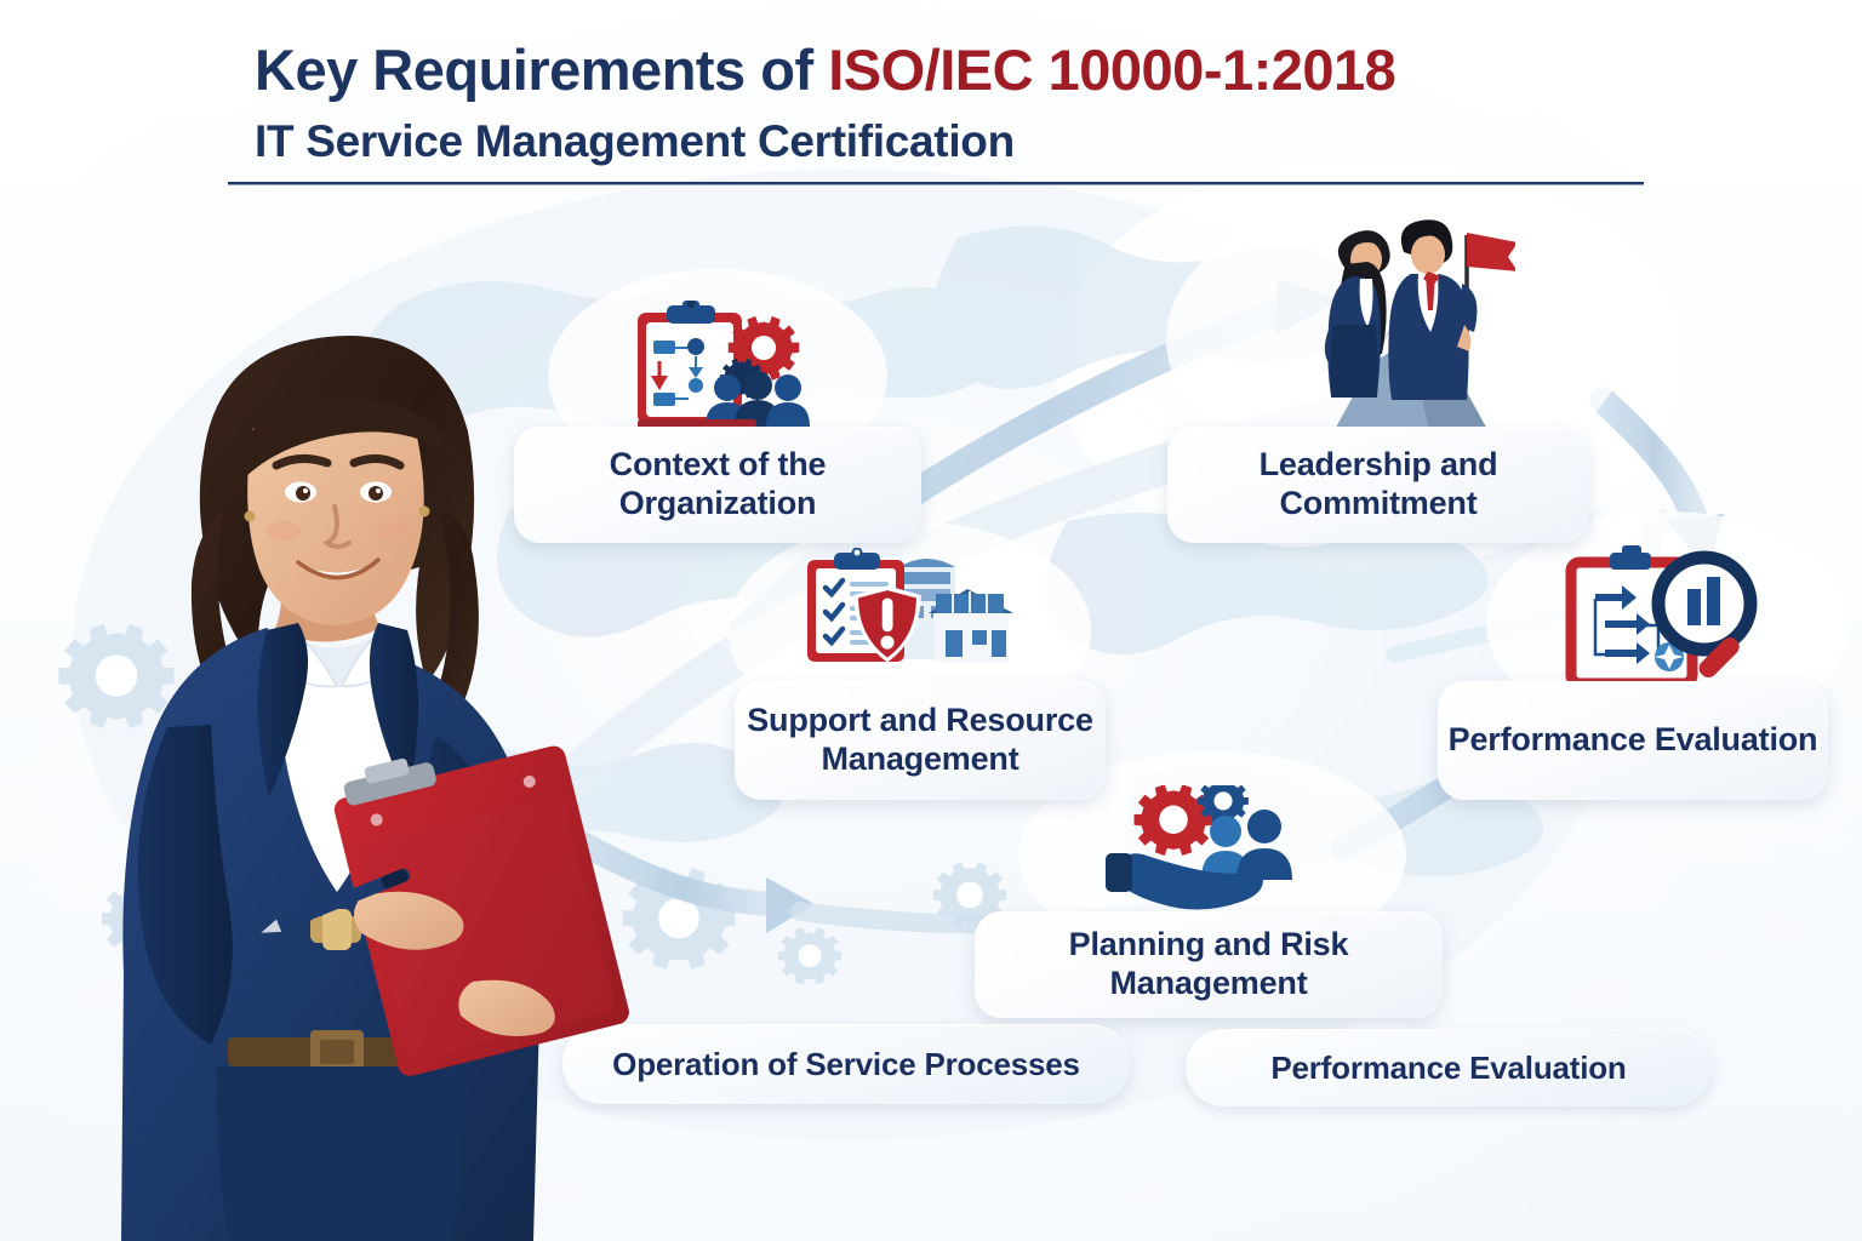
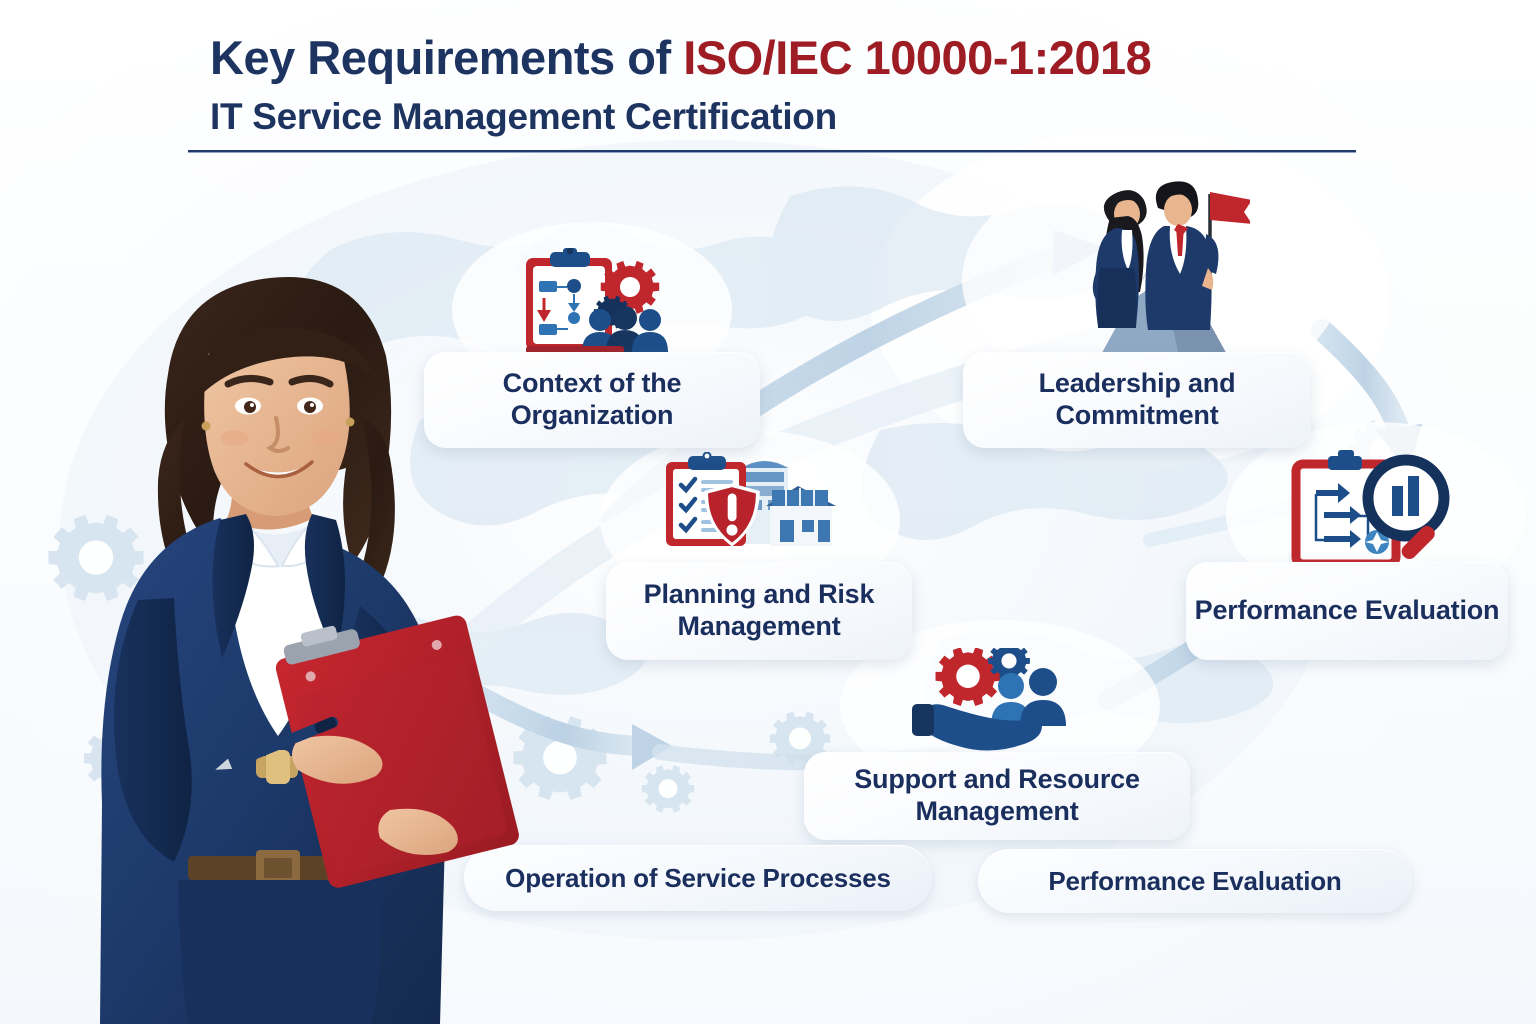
  Key Requirements of ISO/IEC 10000-1:2018
  IT Service Management Certification
  Context of the Organization
  Leadership and Commitment
- Support and Resource Management
+ Planning and Risk Management
  Performance Evaluation
- Planning and Risk Management
+ Support and Resource Management
  Operation of Service Processes
  Performance Evaluation
